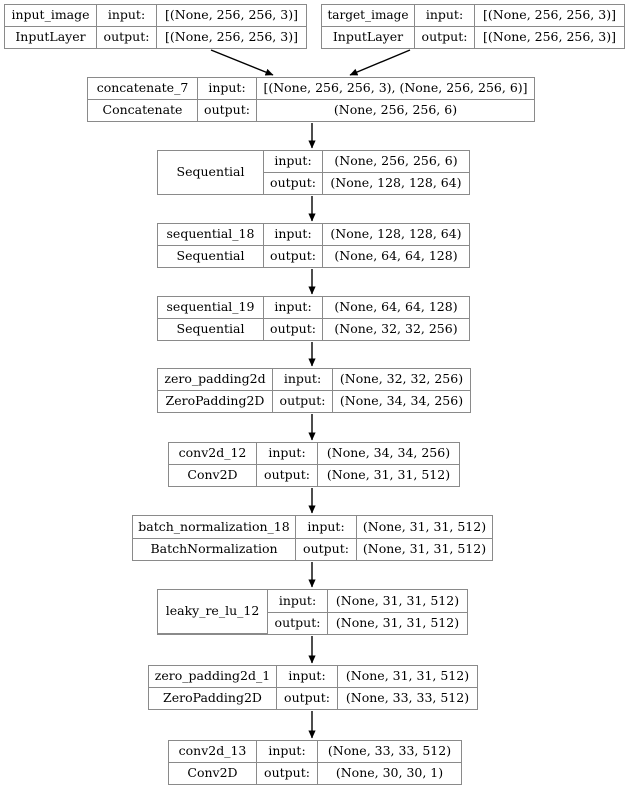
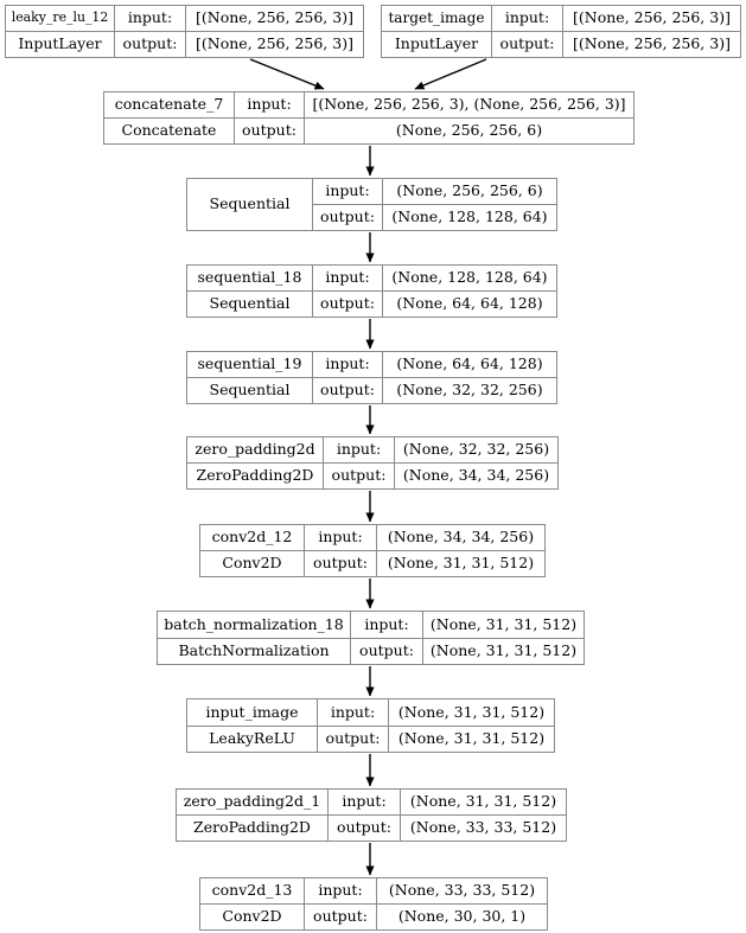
- input_image
+ leaky_re_lu_12
  InputLayer
  input:
  [(None, 256, 256, 3)]
  output:
  [(None, 256, 256, 3)]
  target_image
  InputLayer
  input:
  [(None, 256, 256, 3)]
  output:
  [(None, 256, 256, 3)]
  concatenate_7
  Concatenate
  input:
- [(None, 256, 256, 3), (None, 256, 256, 6)]
+ [(None, 256, 256, 3), (None, 256, 256, 3)]
  output:
  (None, 256, 256, 6)
  Sequential
  input:
  (None, 256, 256, 6)
  output:
  (None, 128, 128, 64)
  sequential_18
  Sequential
  input:
  (None, 128, 128, 64)
  output:
  (None, 64, 64, 128)
  sequential_19
  Sequential
  input:
  (None, 64, 64, 128)
  output:
  (None, 32, 32, 256)
  zero_padding2d
  ZeroPadding2D
  input:
  (None, 32, 32, 256)
  output:
  (None, 34, 34, 256)
  conv2d_12
  Conv2D
  input:
  (None, 34, 34, 256)
  output:
  (None, 31, 31, 512)
  batch_normalization_18
  BatchNormalization
  input:
  (None, 31, 31, 512)
  output:
  (None, 31, 31, 512)
- leaky_re_lu_12
+ input_image
+ LeakyReLU
  input:
  (None, 31, 31, 512)
  output:
  (None, 31, 31, 512)
  zero_padding2d_1
  ZeroPadding2D
  input:
  (None, 31, 31, 512)
  output:
  (None, 33, 33, 512)
  conv2d_13
  Conv2D
  input:
  (None, 33, 33, 512)
  output:
  (None, 30, 30, 1)
